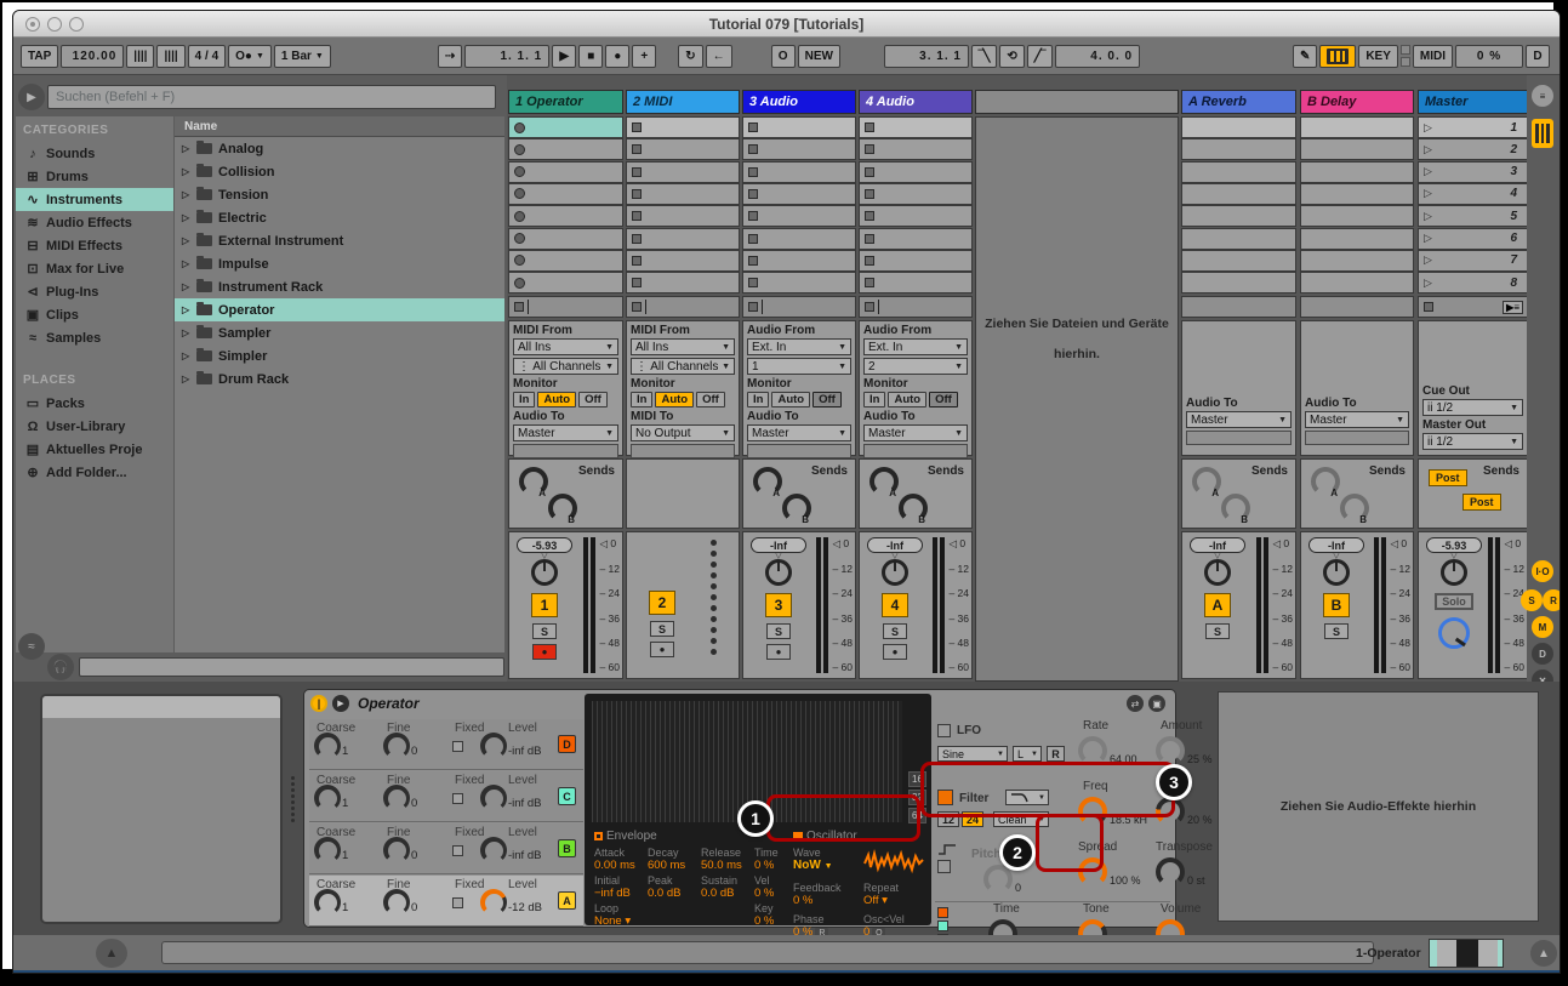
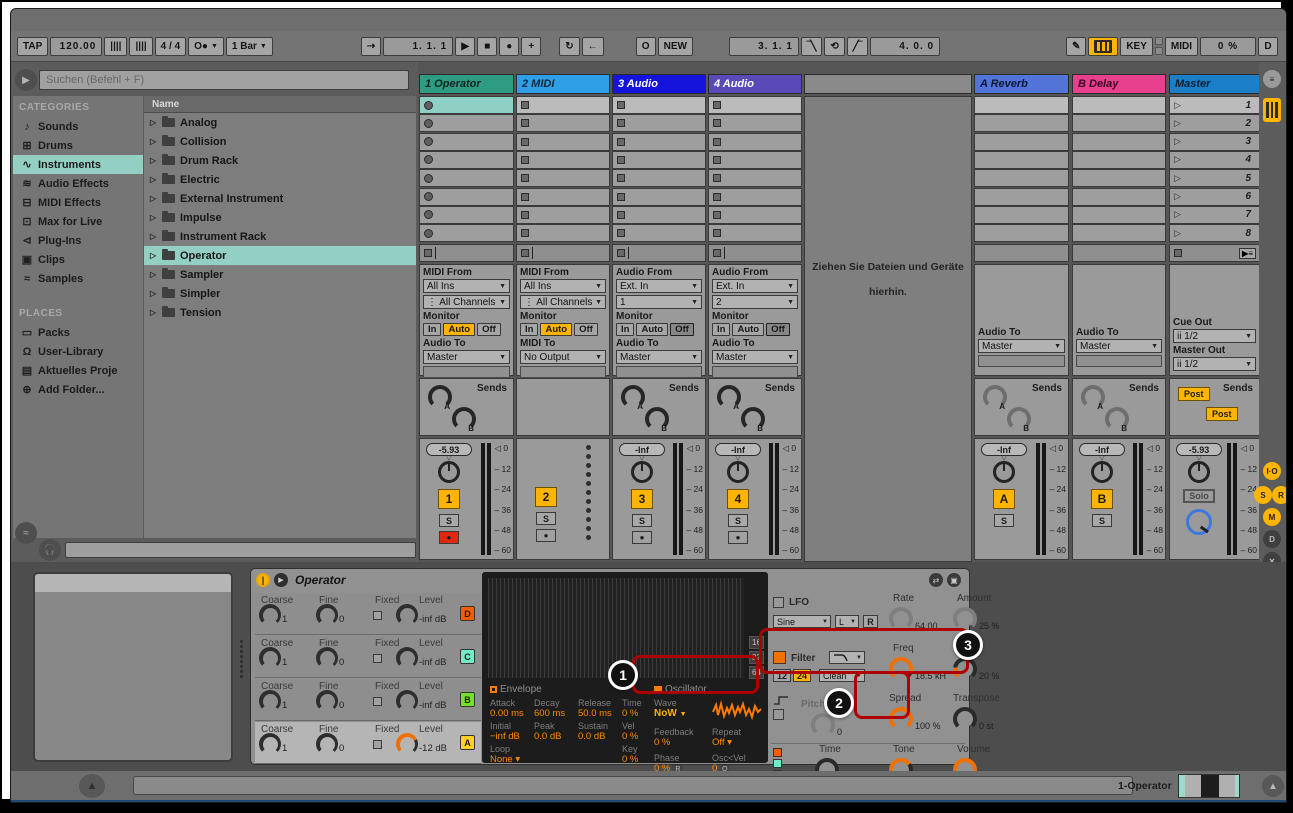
- Tutorial 079 [Tutorials]
  TAP
  120.00
  ||||
  ||||
  4 / 4
  O●
  1 Bar
  ⇢
  1. 1. 1
  ▶
  ■
  ●
  +
  ↻
  ←
  O
  NEW
  3. 1. 1
  ‾╲
  ⟲
  ╱‾
  4. 0. 0
  ✎
  KEY
  MIDI
  0 %
  D
  ▶
  Suchen (Befehl + F)
  CATEGORIES
  ♪
  Sounds
  ⊞
  Drums
  ∿
  Instruments
  ≋
  Audio Effects
  ⊟
  MIDI Effects
  ⊡
  Max for Live
  ⊲
  Plug-Ins
  ▣
  Clips
  ≈
  Samples
  PLACES
  ▭
  Packs
  Ω
  User-Library
  ▤
  Aktuelles Proje
  ⊕
  Add Folder...
  Name
  ▷
  Analog
  ▷
  Collision
  ▷
- Tension
+ Drum Rack
  ▷
  Electric
  ▷
  External Instrument
  ▷
  Impulse
  ▷
  Instrument Rack
  ▷
  Operator
  ▷
  Sampler
  ▷
  Simpler
  ▷
- Drum Rack
+ Tension
  ≈
  🎧
  1 Operator
  MIDI From
  All Ins
  ⋮ All Channels
  Monitor
  In
  Auto
  Off
  Audio To
  Master
  Sends
  A
  B
  ◁ 0
  – 12
  – 24
  – 36
  – 48
  – 60
  -5.93
  1
  S
  ●
  2 MIDI
  MIDI From
  All Ins
  ⋮ All Channels
  Monitor
  In
  Auto
  Off
  MIDI To
  No Output
  2
  S
  ●
  3 Audio
  Audio From
  Ext. In
  1
  Monitor
  In
  Auto
  Off
  Audio To
  Master
  Sends
  A
  B
  ◁ 0
  – 12
  – 24
  – 36
  – 48
  – 60
  -Inf
  3
  S
  ●
  4 Audio
  Audio From
  Ext. In
  2
  Monitor
  In
  Auto
  Off
  Audio To
  Master
  Sends
  A
  B
  ◁ 0
  – 12
  – 24
  – 36
  – 48
  – 60
  -Inf
  4
  S
  ●
  A Reverb
  Audio To
  Master
  Sends
  A
  B
  ◁ 0
  – 12
  – 24
  – 36
  – 48
  – 60
  -Inf
  A
  S
  B Delay
  Audio To
  Master
  Sends
  A
  B
  ◁ 0
  – 12
  – 24
  – 36
  – 48
  – 60
  -Inf
  B
  S
  Master
  ▷
  1
  ▷
  2
  ▷
  3
  ▷
  4
  ▷
  5
  ▷
  6
  ▷
  7
  ▷
  8
  ▶≡
  Cue Out
  ii 1/2
  Master Out
  ii 1/2
  Sends
  Post
  Post
  ◁ 0
  – 12
  – 36
  – 48
  – 60
  -5.93
  Solo
  Ziehen Sie Dateien und Geräte
  hierhin.
  ≡
  I·O
  S
  R
  M
  D
  ✕
  |
  Operator
  ⇄
  ▣
  Coarse
  Fine
  Fixed
  Level
  1
  0
  -inf dB
  D
  Coarse
  Fine
  Fixed
  Level
  1
  0
  -inf dB
  C
  Coarse
  Fine
  Fixed
  Level
  1
  0
  -inf dB
  B
  Coarse
  Fine
  Fixed
  Level
  1
  0
  -12 dB
  A
  16
  32
  64
  Envelope
  Attack
  0.00 ms
  Decay
  600 ms
  Release
  50.0 ms
  Time
  0 %
  Initial
  −inf dB
  Peak
  0.0 dB
  Sustain
  0.0 dB
  Vel
  0 %
  Loop
  None ▾
  Key
  0 %
  Oscillator
  Wave
  NoW
  Feedback
  0 %
  Repeat
  Off ▾
  Phase
  Osc<Vel
  LFO
  Sine
  L
  R
  Rate
  64.00
  Amount
  25 %
  Filter
  12
  24
  Clean
  Freq
  18.5 kH
  20 %
  0
  Spread
  100 %
  Transpose
  0 st
  Time
  Tone
  Volume
- Ziehen Sie Audio-Effekte hierhin
  ▲
  1-Operator
  ▲
  1
  2
  3
